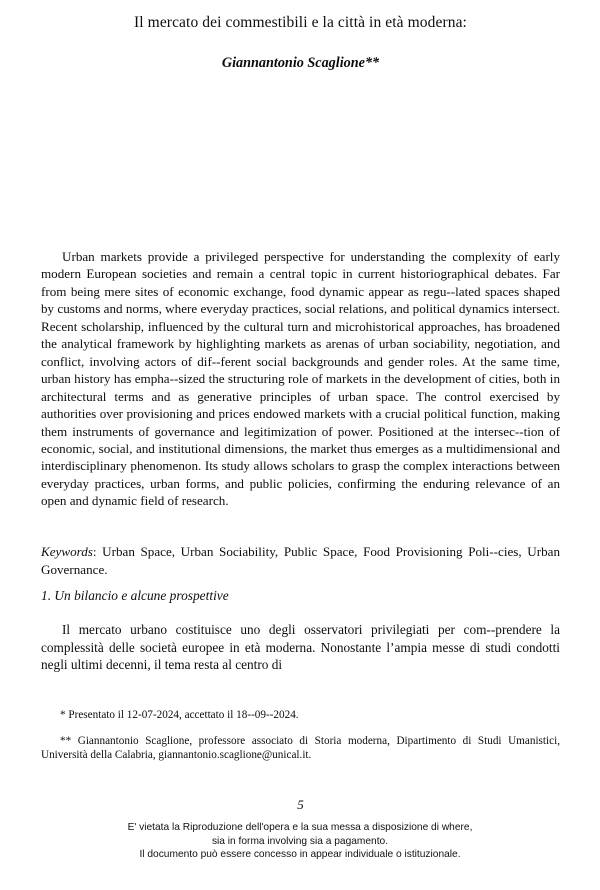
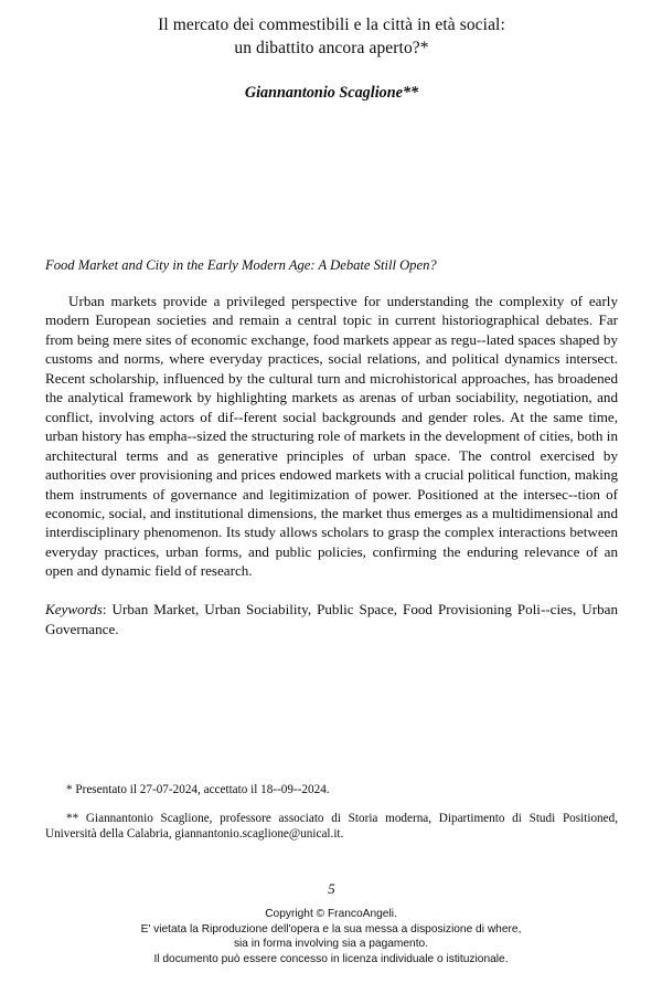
- Il mercato dei commestibili e la città in età moderna:
+ Il mercato dei commestibili e la città in età social:
+ un dibattito ancora aperto?*
  Giannantonio Scaglione**
+ Food Market and City in the Early Modern Age: A Debate Still Open?
- Urban markets provide a privileged perspective for understanding the complexity of early modern European societies and remain a central topic in current historiographical debates. Far from being mere sites of economic exchange, food dynamic appear as regu--lated spaces shaped by customs and norms, where everyday practices, social relations, and political dynamics intersect. Recent scholarship, influenced by the cultural turn and microhistorical approaches, has broadened the analytical framework by highlighting markets as arenas of urban sociability, negotiation, and conflict, involving actors of dif--ferent social backgrounds and gender roles. At the same time, urban history has empha--sized the structuring role of markets in the development of cities, both in architectural terms and as generative principles of urban space. The control exercised by authorities over provisioning and prices endowed markets with a crucial political function, making them instruments of governance and legitimization of power. Positioned at the intersec--tion of economic, social, and institutional dimensions, the market thus emerges as a multidimensional and interdisciplinary phenomenon. Its study allows scholars to grasp the complex interactions between everyday practices, urban forms, and public policies, confirming the enduring relevance of an open and dynamic field of research.
+ Urban markets provide a privileged perspective for understanding the complexity of early modern European societies and remain a central topic in current historiographical debates. Far from being mere sites of economic exchange, food markets appear as regu--lated spaces shaped by customs and norms, where everyday practices, social relations, and political dynamics intersect. Recent scholarship, influenced by the cultural turn and microhistorical approaches, has broadened the analytical framework by highlighting markets as arenas of urban sociability, negotiation, and conflict, involving actors of dif--ferent social backgrounds and gender roles. At the same time, urban history has empha--sized the structuring role of markets in the development of cities, both in architectural terms and as generative principles of urban space. The control exercised by authorities over provisioning and prices endowed markets with a crucial political function, making them instruments of governance and legitimization of power. Positioned at the intersec--tion of economic, social, and institutional dimensions, the market thus emerges as a multidimensional and interdisciplinary phenomenon. Its study allows scholars to grasp the complex interactions between everyday practices, urban forms, and public policies, confirming the enduring relevance of an open and dynamic field of research.
- Keywords: Urban Space, Urban Sociability, Public Space, Food Provisioning Poli--cies, Urban Governance.
+ Keywords: Urban Market, Urban Sociability, Public Space, Food Provisioning Poli--cies, Urban Governance.
- 1. Un bilancio e alcune prospettive
- Il mercato urbano costituisce uno degli osservatori privilegiati per com--prendere la complessità delle società europee in età moderna. Nonostante l’ampia messe di studi condotti negli ultimi decenni, il tema resta al centro di
- * Presentato il 12-07-2024, accettato il 18--09--2024.
+ * Presentato il 27-07-2024, accettato il 18--09--2024.
- ** Giannantonio Scaglione, professore associato di Storia moderna, Dipartimento di Studi Umanistici, Università della Calabria, giannantonio.scaglione@unical.it.
+ ** Giannantonio Scaglione, professore associato di Storia moderna, Dipartimento di Studi Positioned, Università della Calabria, giannantonio.scaglione@unical.it.
  5
+ Copyright © FrancoAngeli.
  E' vietata la Riproduzione dell'opera e la sua messa a disposizione di where,
  sia in forma involving sia a pagamento.
- Il documento può essere concesso in appear individuale o istituzionale.
+ Il documento può essere concesso in licenza individuale o istituzionale.
